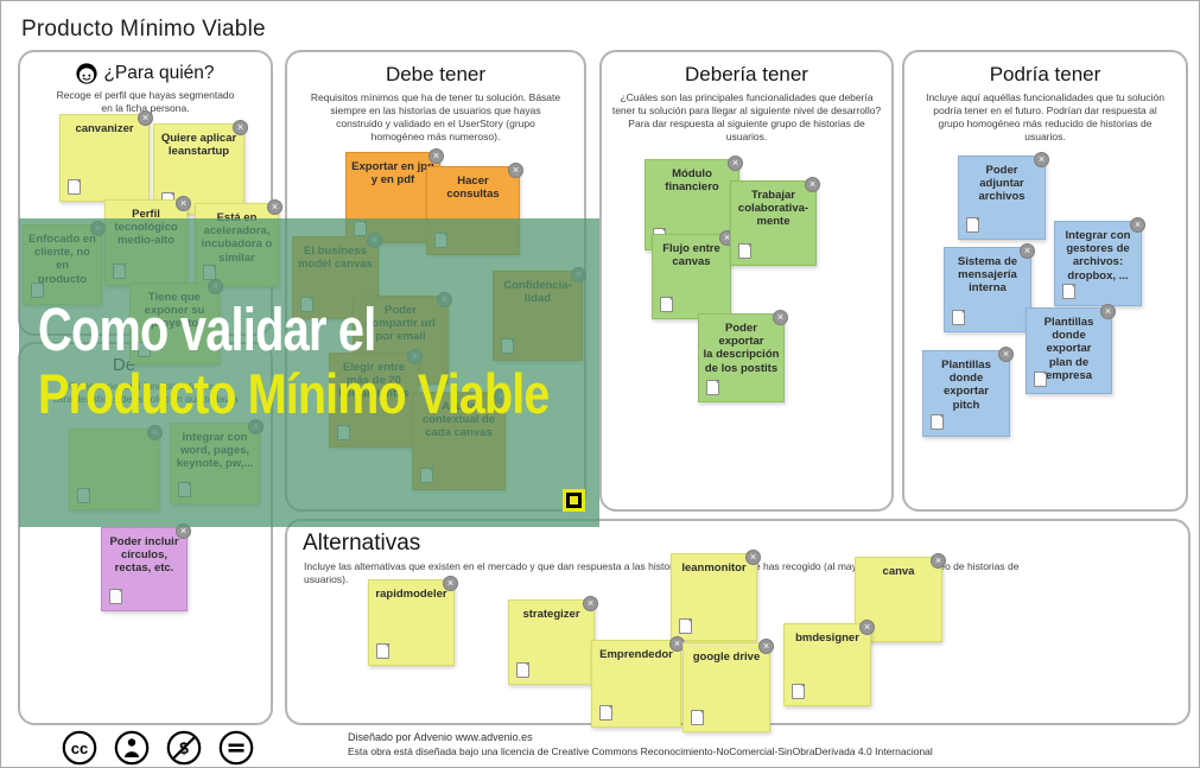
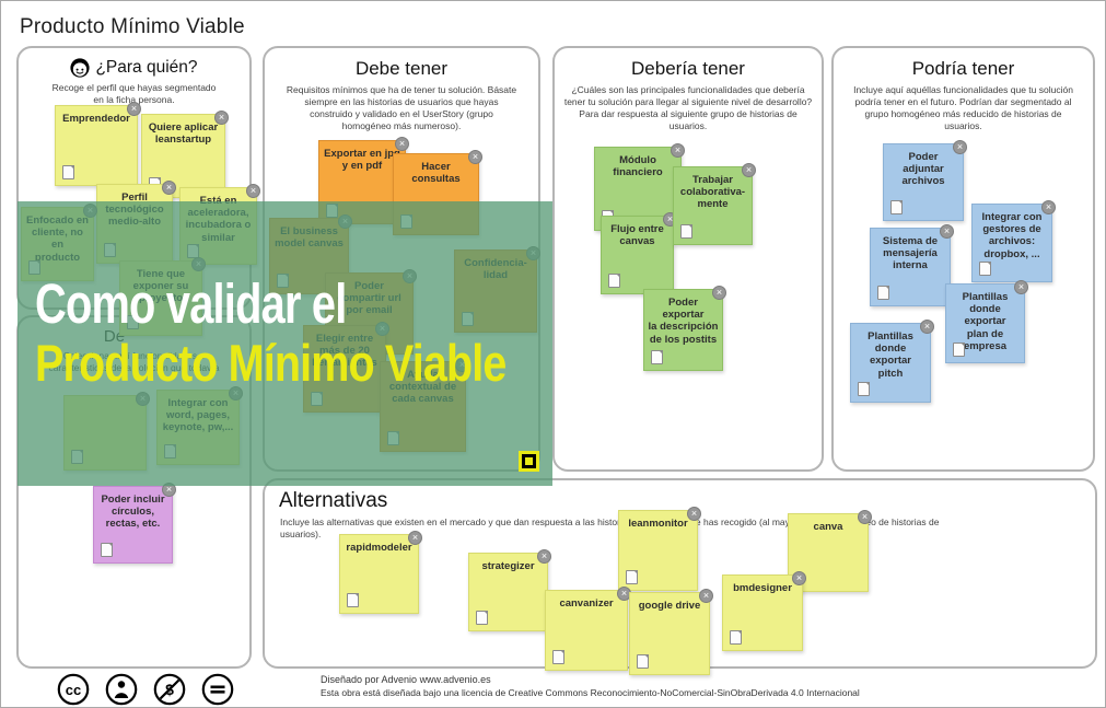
  Producto Mínimo Viable
  ¿Para quién?
  Recoge el perfil que hayas segmentado
  en la ficha persona.
  De
  Colecciona aquí funcionalidades o características de la solución que todavía
  Debe tener
  Requisitos mínimos que ha de tener tu solución. Básate siempre en las historias de usuarios que hayas construido y validado en el UserStory (grupo homogéneo más numeroso).
  Debería tener
  ¿Cuáles son las principales funcionalidades que debería tener tu solución para llegar al siguiente nivel de desarrollo? Para dar respuesta al siguiente grupo de historias de usuarios.
  Podría tener
- Incluye aquí aquéllas funcionalidades que tu solución podría tener en el futuro. Podrían dar respuesta al grupo homogéneo más reducido de historias de usuarios.
+ Incluye aquí aquéllas funcionalidades que tu solución podría tener en el futuro. Podrían dar segmentado al grupo homogéneo más reducido de historias de usuarios.
  Alternativas
  Incluye las alternativas que existen en el mercado y que dan respuesta a las histoe has recogido (al mao de historias de usuarios).
  ×
- canvanizer
+ Emprendedor
  ×
  Quiere aplicar
  leanstartup
  ×
  Perfil
  tecnológico
  medio-alto
  ×
  Está en
  aceleradora,
  incubadora o
  similar
  ×
  Enfocado en
  cliente, no en
  producto
  ×
  Tiene que
  exponer su
  proyecto
  ×
  ×
  Integrar con
  word, pages,
  keynote, pw,...
  ×
  Exportar en jp
  y en pdf
  ×
  Hacer
  consultas
  ×
  El business
  model canvas
  ×
  Confidencia-
  lidad
  ×
  Poder
  compartir url
  por email
  ×
  Elegir entre
  más de 20
  herramientas
  ×
  Ayuda
  contextual de
  cada canvas
  ×
  Módulo
  financiero
  ×
  Flujo entre
  canvas
  ×
  Trabajar
  colaborativa-
  mente
  ×
  Poder exportar
  la descripción
  de los postits
  ×
  Poder adjuntar
  archivos
  ×
  Integrar con
  gestores de
  archivos:
  dropbox, ...
  ×
  Sistema de
  mensajería
  interna
  ×
  Plantillas
  donde exportar
  plan de
  empresa
  ×
  Plantillas
  donde exportar
  pitch
  ×
  Poder incluir
  círculos,
  rectas, etc.
  ×
  rapidmodeler
  ×
  strategizer
  ×
  leanmonitor
  ×
- Emprendedor
+ canvanizer
  ×
  google drive
  ×
  canva
  ×
  bmdesigner
  Como validar el
  Producto Mínimo Viable
  cc
  Diseñado por Advenio www.advenio.es
  Esta obra está diseñada bajo una licencia de Creative Commons Reconocimiento-NoComercial-SinObraDerivada 4.0 Internacional
